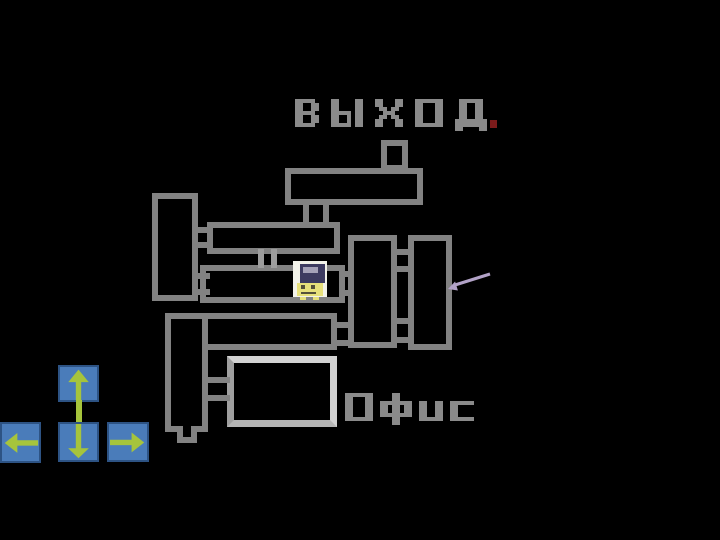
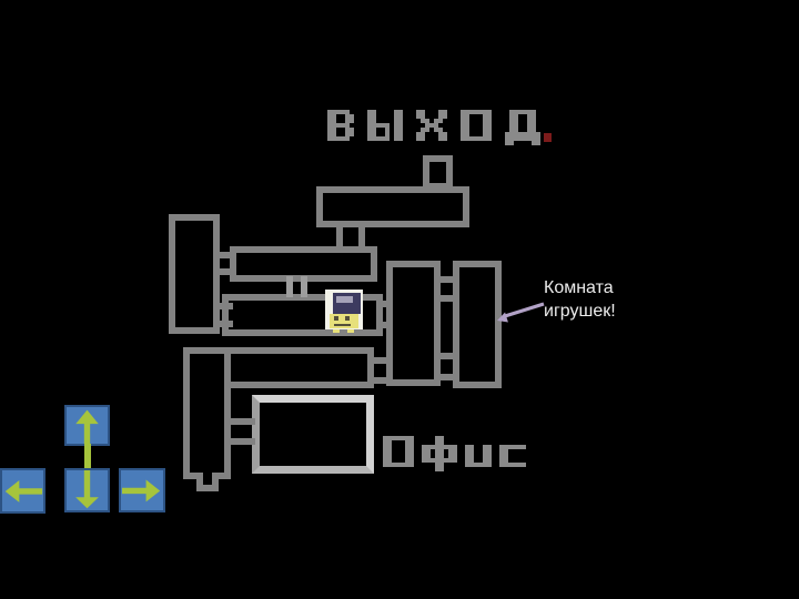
+ Комната
+ игрушек!
